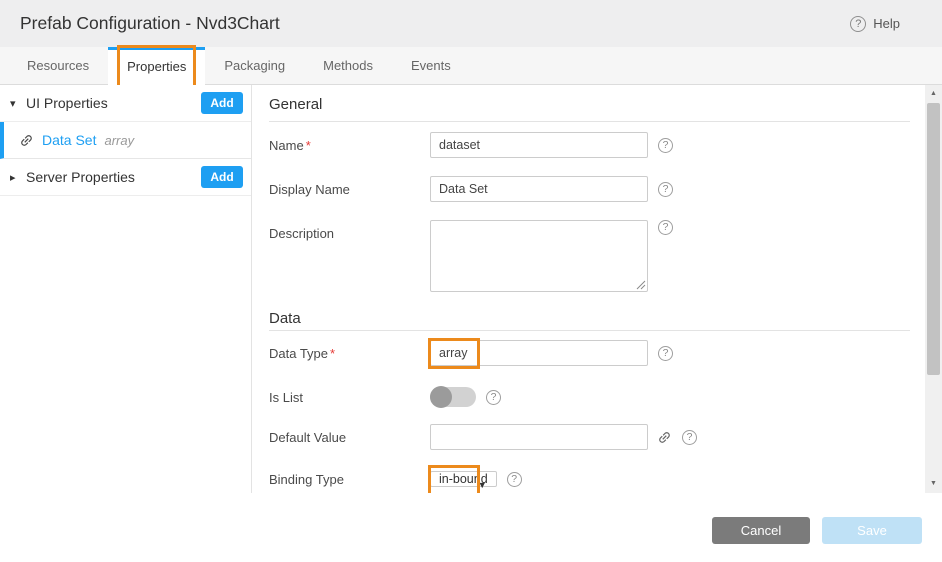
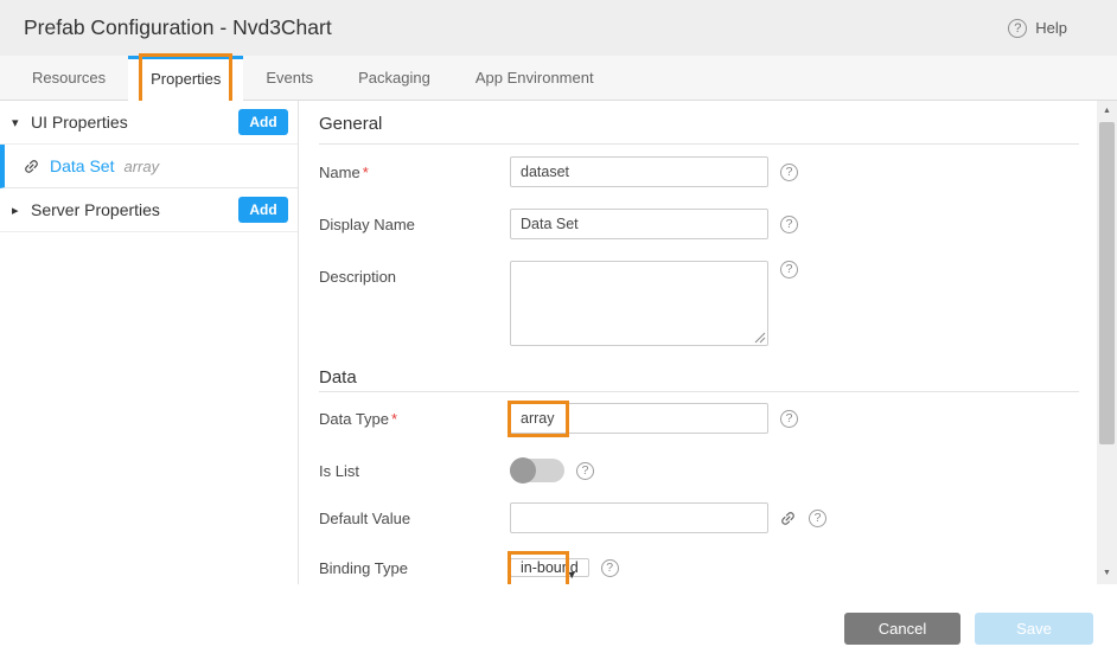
  Prefab Configuration - Nvd3Chart
  ?
  Help
  Resources
  Properties
- Packaging
+ Events
- Methods
- Events
+ Packaging
+ App Environment
  ▾
  UI Properties
  Add
  Data Set
  array
  ▸
  Server Properties
  Add
  General
  Name *
  dataset
  ?
  Display Name
  Data Set
  ?
  Description
  ?
  Data
  Data Type *
  array
  ?
  Is List
  ?
  Default Value
  ?
  Binding Type
  in-bound
  ▼
  ?
  Cancel
  Save
